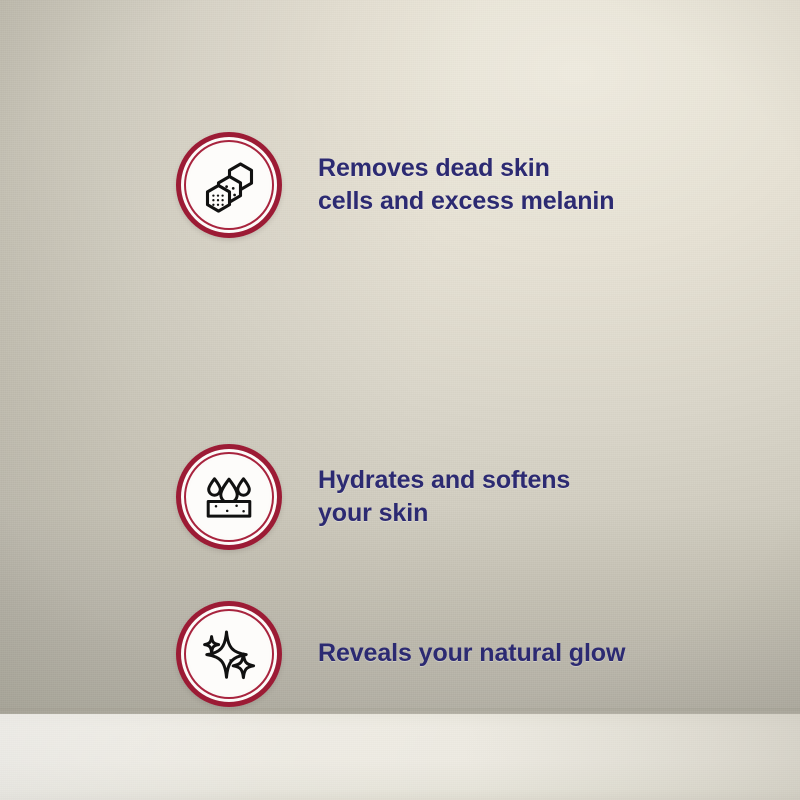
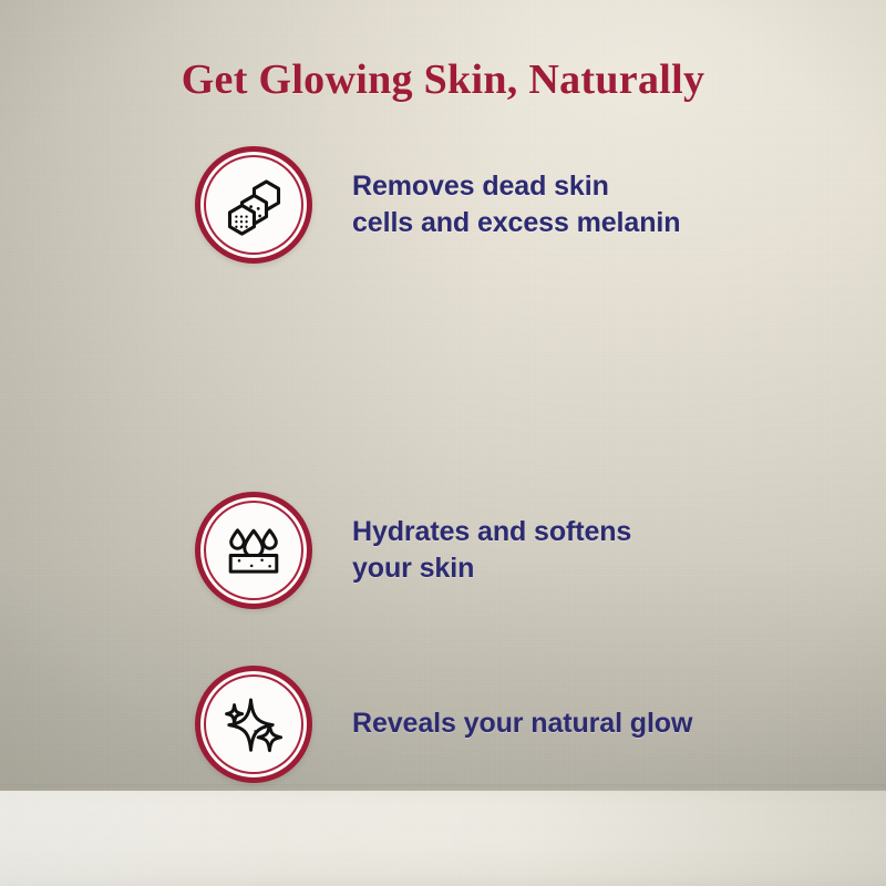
+ Get Glowing Skin, Naturally
  Removes dead skin
  cells and excess melanin
  Hydrates and softens
  your skin
  Reveals your natural glow
